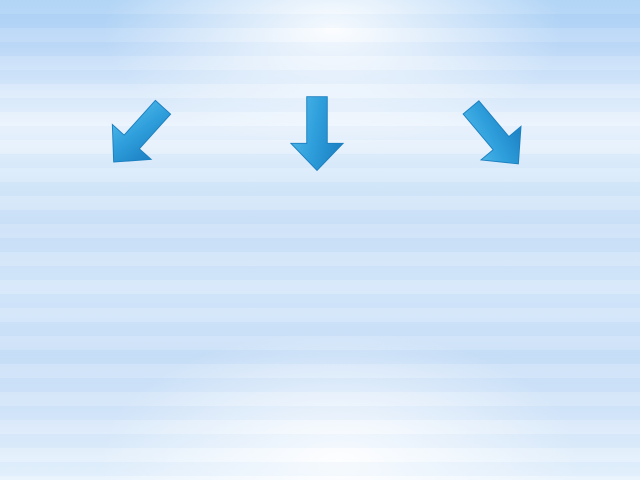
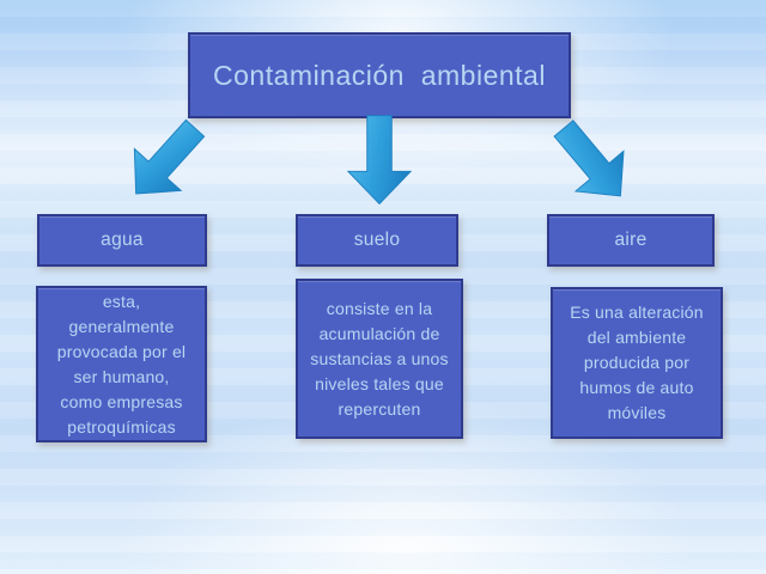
+ Contaminación ambiental
+ agua
+ esta,
+ generalmente
+ provocada por el
+ ser humano,
+ como empresas
+ petroquímicas
+ suelo
+ consiste en la
+ acumulación de
+ sustancias a unos
+ niveles tales que
+ repercuten
+ aire
+ Es una alteración
+ del ambiente
+ producida por
+ humos de auto
+ móviles
